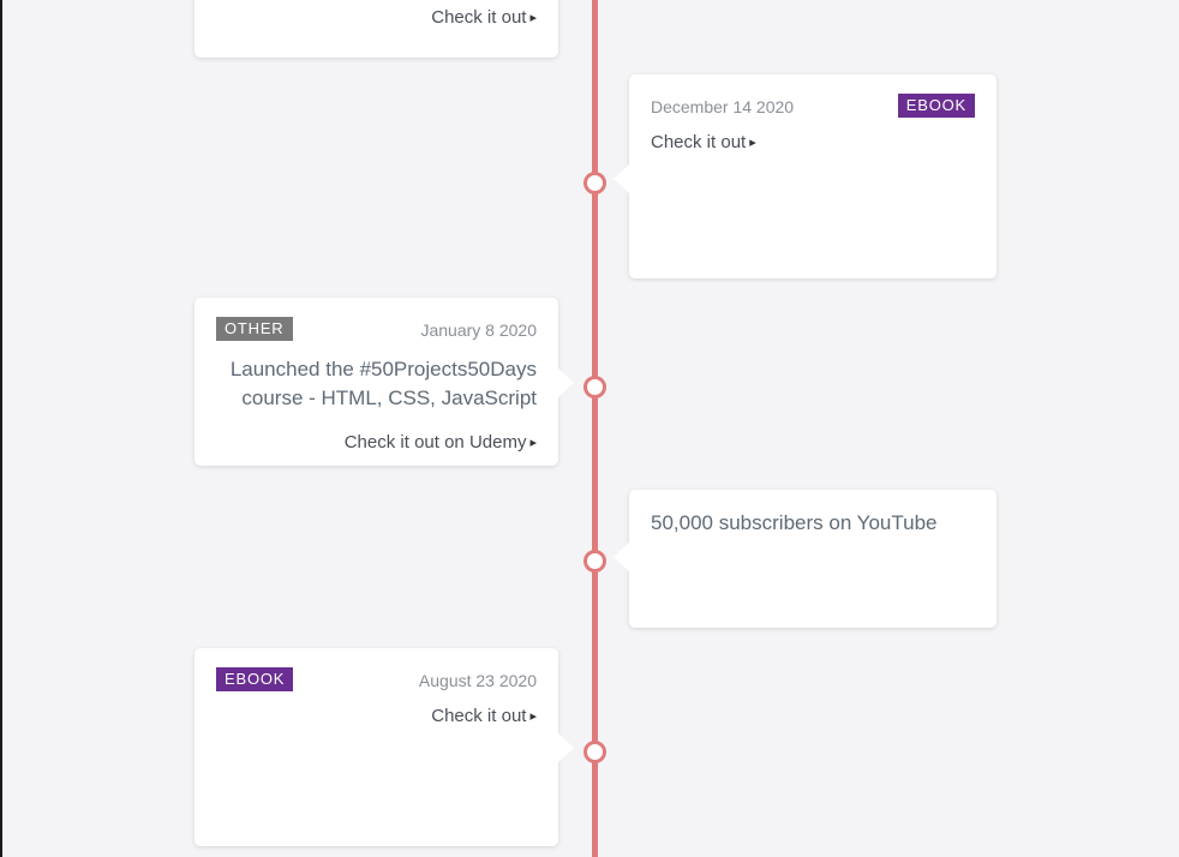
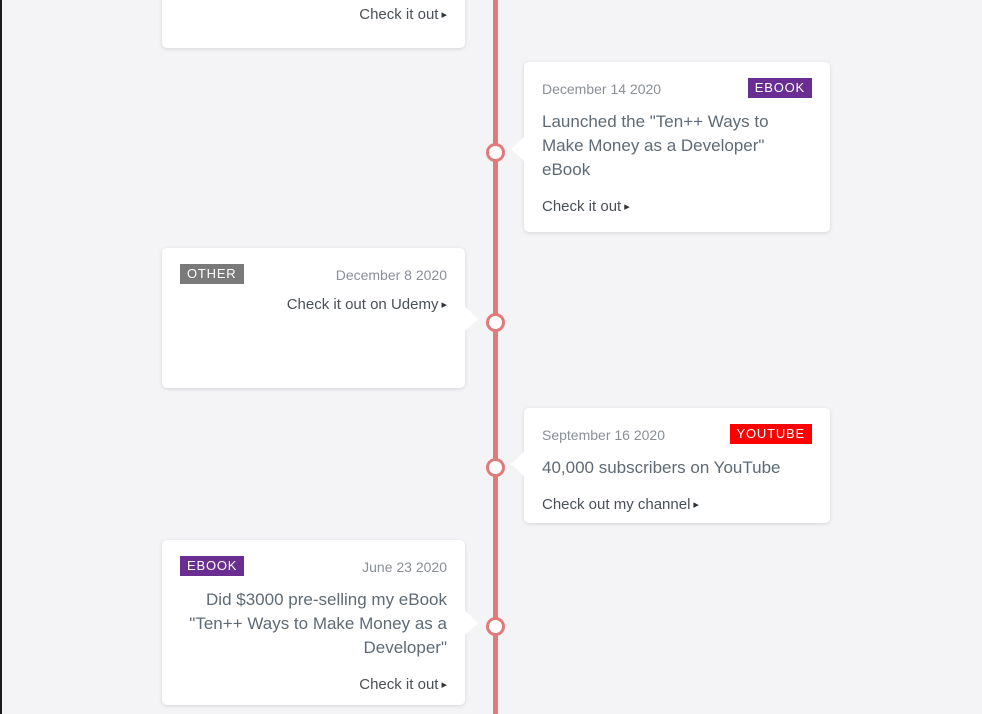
  Check it out ▸
  December 14 2020
  EBOOK
+ Launched the "Ten++ Ways to Make Money as a Developer" eBook
  Check it out ▸
  OTHER
- January 8 2020
+ December 8 2020
- Launched the #50Projects50Days course - HTML, CSS, JavaScript
  Check it out on Udemy ▸
+ September 16 2020
+ YOUTUBE
- 50,000 subscribers on YouTube
+ 40,000 subscribers on YouTube
+ Check out my channel ▸
  EBOOK
- August 23 2020
+ June 23 2020
+ Did $3000 pre-selling my eBook "Ten++ Ways to Make Money as a Developer"
  Check it out ▸
